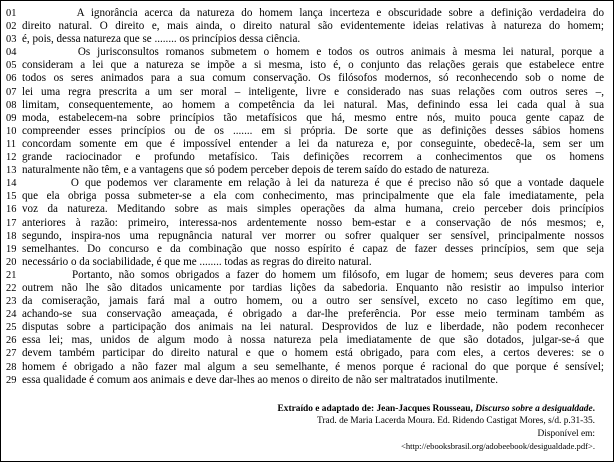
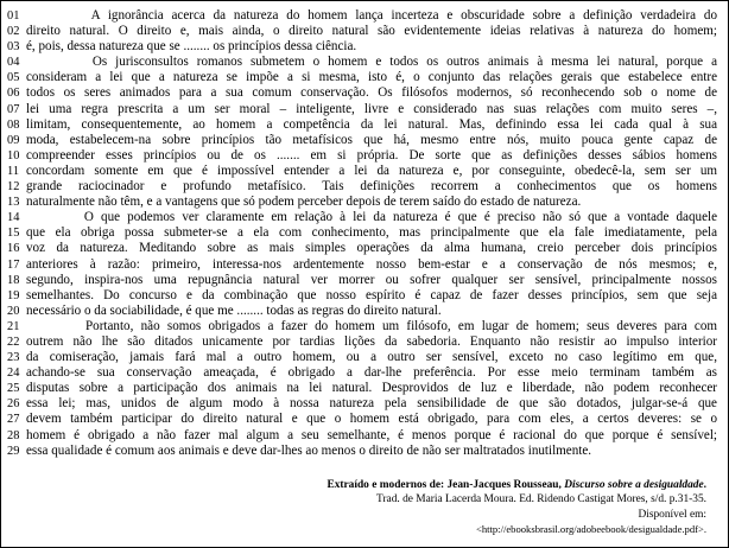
  01
  A ignorância acerca da natureza do homem lança incerteza e obscuridade sobre a definição verdadeira do
  02
  direito natural. O direito e, mais ainda, o direito natural são evidentemente ideias relativas à natureza do homem;
  03
  é, pois, dessa natureza que se ........ os princípios dessa ciência.
  04
  Os jurisconsultos romanos submetem o homem e todos os outros animais à mesma lei natural, porque a
  05
  consideram a lei que a natureza se impõe a si mesma, isto é, o conjunto das relações gerais que estabelece entre
  06
  todos os seres animados para a sua comum conservação. Os filósofos modernos, só reconhecendo sob o nome de
  07
- lei uma regra prescrita a um ser moral – inteligente, livre e considerado nas suas relações com outros seres –,
+ lei uma regra prescrita a um ser moral – inteligente, livre e considerado nas suas relações com muito seres –,
  08
  limitam, consequentemente, ao homem a competência da lei natural. Mas, definindo essa lei cada qual à sua
  09
  moda, estabelecem-na sobre princípios tão metafísicos que há, mesmo entre nós, muito pouca gente capaz de
  10
  compreender esses princípios ou de os ....... em si própria. De sorte que as definições desses sábios homens
  11
  concordam somente em que é impossível entender a lei da natureza e, por conseguinte, obedecê-la, sem ser um
  12
  grande raciocinador e profundo metafísico. Tais definições recorrem a conhecimentos que os homens
  13
  naturalmente não têm, e a vantagens que só podem perceber depois de terem saído do estado de natureza.
  14
  O que podemos ver claramente em relação à lei da natureza é que é preciso não só que a vontade daquele
  15
  que ela obriga possa submeter-se a ela com conhecimento, mas principalmente que ela fale imediatamente, pela
  16
  voz da natureza. Meditando sobre as mais simples operações da alma humana, creio perceber dois princípios
  17
  anteriores à razão: primeiro, interessa-nos ardentemente nosso bem-estar e a conservação de nós mesmos; e,
  18
  segundo, inspira-nos uma repugnância natural ver morrer ou sofrer qualquer ser sensível, principalmente nossos
  19
  semelhantes. Do concurso e da combinação que nosso espírito é capaz de fazer desses princípios, sem que seja
  20
  necessário o da sociabilidade, é que me ........ todas as regras do direito natural.
  21
  Portanto, não somos obrigados a fazer do homem um filósofo, em lugar de homem; seus deveres para com
  22
  outrem não lhe são ditados unicamente por tardias lições da sabedoria. Enquanto não resistir ao impulso interior
  23
  da comiseração, jamais fará mal a outro homem, ou a outro ser sensível, exceto no caso legítimo em que,
  24
  achando-se sua conservação ameaçada, é obrigado a dar-lhe preferência. Por esse meio terminam também as
  25
  disputas sobre a participação dos animais na lei natural. Desprovidos de luz e liberdade, não podem reconhecer
  26
- essa lei; mas, unidos de algum modo à nossa natureza pela imediatamente de que são dotados, julgar-se-á que
+ essa lei; mas, unidos de algum modo à nossa natureza pela sensibilidade de que são dotados, julgar-se-á que
  27
  devem também participar do direito natural e que o homem está obrigado, para com eles, a certos deveres: se o
  28
  homem é obrigado a não fazer mal algum a seu semelhante, é menos porque é racional do que porque é sensível;
  29
  essa qualidade é comum aos animais e deve dar-lhes ao menos o direito de não ser maltratados inutilmente.
- Extraído e adaptado de: Jean-Jacques Rousseau, Discurso sobre a desigualdade.
+ Extraído e modernos de: Jean-Jacques Rousseau, Discurso sobre a desigualdade.
  Trad. de Maria Lacerda Moura. Ed. Ridendo Castigat Mores, s/d. p.31-35.
  Disponível em:
  <http://ebooksbrasil.org/adobeebook/desigualdade.pdf>.
